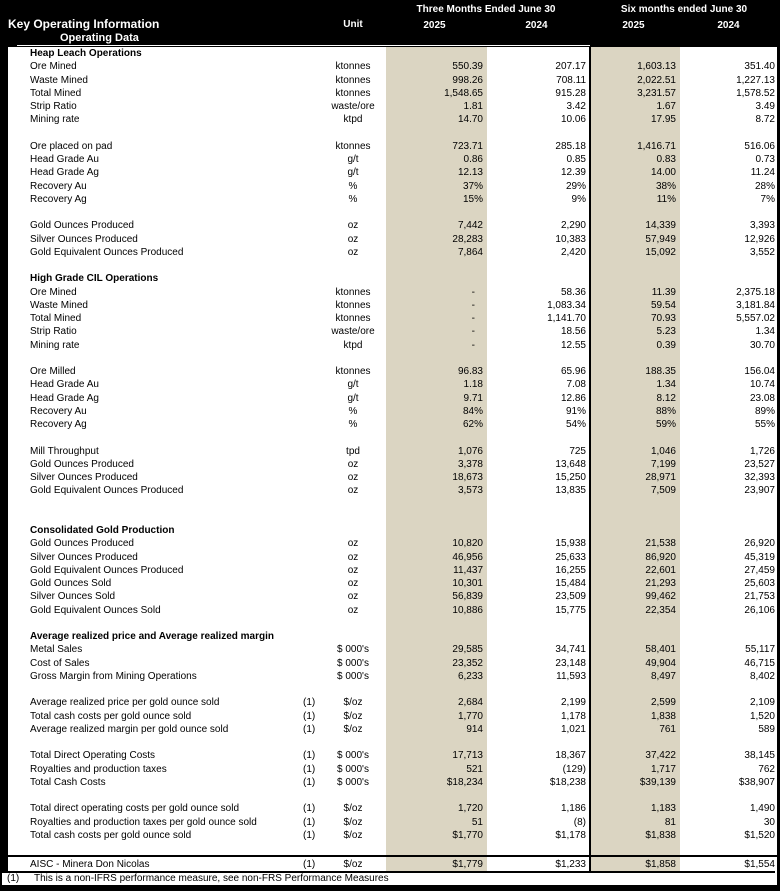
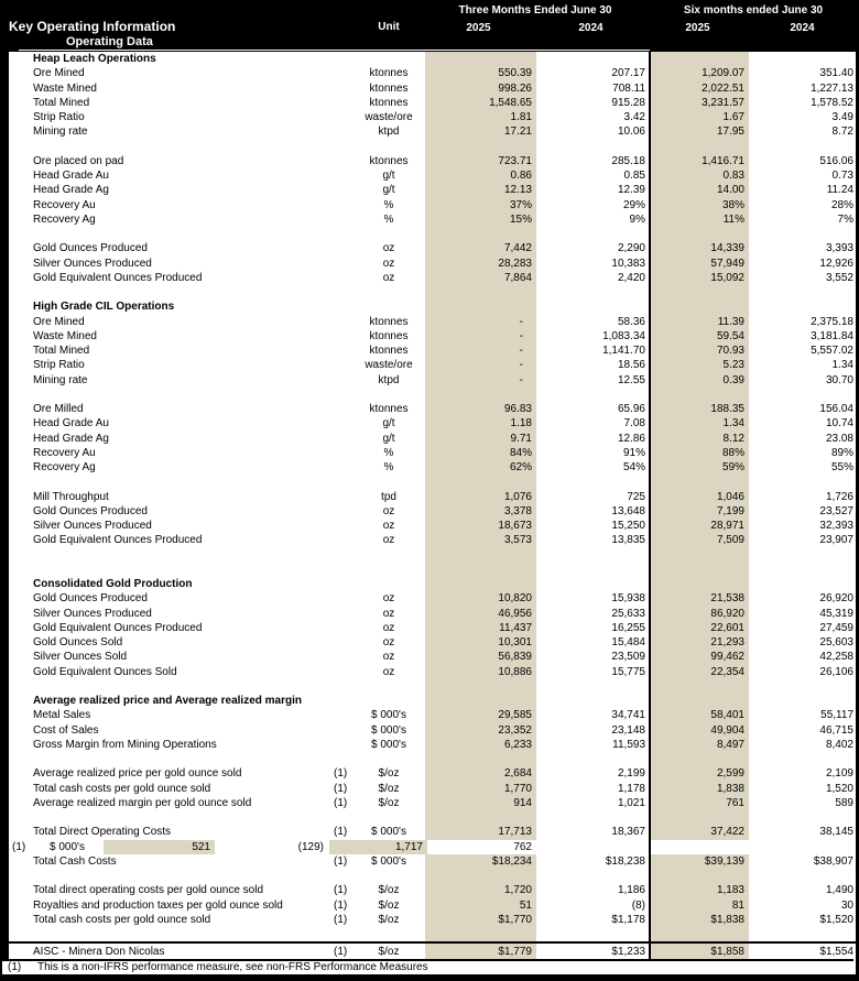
  Key Operating Information
  Operating Data
  Unit
  Three Months Ended June 30
  Six months ended June 30
  2025
  2024
  2025
  2024
  Heap Leach Operations
  Ore Mined
  ktonnes
  550.39
  207.17
- 1,603.13
+ 1,209.07
  351.40
  Waste Mined
  ktonnes
  998.26
  708.11
  2,022.51
  1,227.13
  Total Mined
  ktonnes
  1,548.65
  915.28
  3,231.57
  1,578.52
  Strip Ratio
  waste/ore
  1.81
  3.42
  1.67
  3.49
  Mining rate
  ktpd
- 14.70
+ 17.21
  10.06
  17.95
  8.72
  Ore placed on pad
  ktonnes
  723.71
  285.18
  1,416.71
  516.06
  Head Grade Au
  g/t
  0.86
  0.85
  0.83
  0.73
  Head Grade Ag
  g/t
  12.13
  12.39
  14.00
  11.24
  Recovery Au
  %
  37%
  29%
  38%
  28%
  Recovery Ag
  %
  15%
  9%
  11%
  7%
  Gold Ounces Produced
  oz
  7,442
  2,290
  14,339
  3,393
  Silver Ounces Produced
  oz
  28,283
  10,383
  57,949
  12,926
  Gold Equivalent Ounces Produced
  oz
  7,864
  2,420
  15,092
  3,552
  High Grade CIL Operations
  Ore Mined
  ktonnes
  -
  58.36
  11.39
  2,375.18
  Waste Mined
  ktonnes
  -
  1,083.34
  59.54
  3,181.84
  Total Mined
  ktonnes
  -
  1,141.70
  70.93
  5,557.02
  Strip Ratio
  waste/ore
  -
  18.56
  5.23
  1.34
  Mining rate
  ktpd
  -
  12.55
  0.39
  30.70
  Ore Milled
  ktonnes
  96.83
  65.96
  188.35
  156.04
  Head Grade Au
  g/t
  1.18
  7.08
  1.34
  10.74
  Head Grade Ag
  g/t
  9.71
  12.86
  8.12
  23.08
  Recovery Au
  %
  84%
  91%
  88%
  89%
  Recovery Ag
  %
  62%
  54%
  59%
  55%
  Mill Throughput
  tpd
  1,076
  725
  1,046
  1,726
  Gold Ounces Produced
  oz
  3,378
  13,648
  7,199
  23,527
  Silver Ounces Produced
  oz
  18,673
  15,250
  28,971
  32,393
  Gold Equivalent Ounces Produced
  oz
  3,573
  13,835
  7,509
  23,907
  Consolidated Gold Production
  Gold Ounces Produced
  oz
  10,820
  15,938
  21,538
  26,920
  Silver Ounces Produced
  oz
  46,956
  25,633
  86,920
  45,319
  Gold Equivalent Ounces Produced
  oz
  11,437
  16,255
  22,601
  27,459
  Gold Ounces Sold
  oz
  10,301
  15,484
  21,293
  25,603
  Silver Ounces Sold
  oz
  56,839
  23,509
  99,462
- 21,753
+ 42,258
  Gold Equivalent Ounces Sold
  oz
  10,886
  15,775
  22,354
  26,106
  Average realized price and Average realized margin
  Metal Sales
  $ 000's
  29,585
  34,741
  58,401
  55,117
  Cost of Sales
  $ 000's
  23,352
  23,148
  49,904
  46,715
  Gross Margin from Mining Operations
  $ 000's
  6,233
  11,593
  8,497
  8,402
  Average realized price per gold ounce sold
  (1)
  $/oz
  2,684
  2,199
  2,599
  2,109
  Total cash costs per gold ounce sold
  (1)
  $/oz
  1,770
  1,178
  1,838
  1,520
  Average realized margin per gold ounce sold
  (1)
  $/oz
  914
  1,021
  761
  589
  Total Direct Operating Costs
  (1)
  $ 000's
  17,713
  18,367
  37,422
  38,145
- Royalties and production taxes
  (1)
  $ 000's
  521
  (129)
  1,717
  762
  Total Cash Costs
  (1)
  $ 000's
  $18,234
  $18,238
  $39,139
  $38,907
  Total direct operating costs per gold ounce sold
  (1)
  $/oz
  1,720
  1,186
  1,183
  1,490
  Royalties and production taxes per gold ounce sold
  (1)
  $/oz
  51
  (8)
  81
  30
  Total cash costs per gold ounce sold
  (1)
  $/oz
  $1,770
  $1,178
  $1,838
  $1,520
  AISC - Minera Don Nicolas
  (1)
  $/oz
  $1,779
  $1,233
  $1,858
  $1,554
  (1)
  This is a non-IFRS performance measure, see non-FRS Performance Measures
